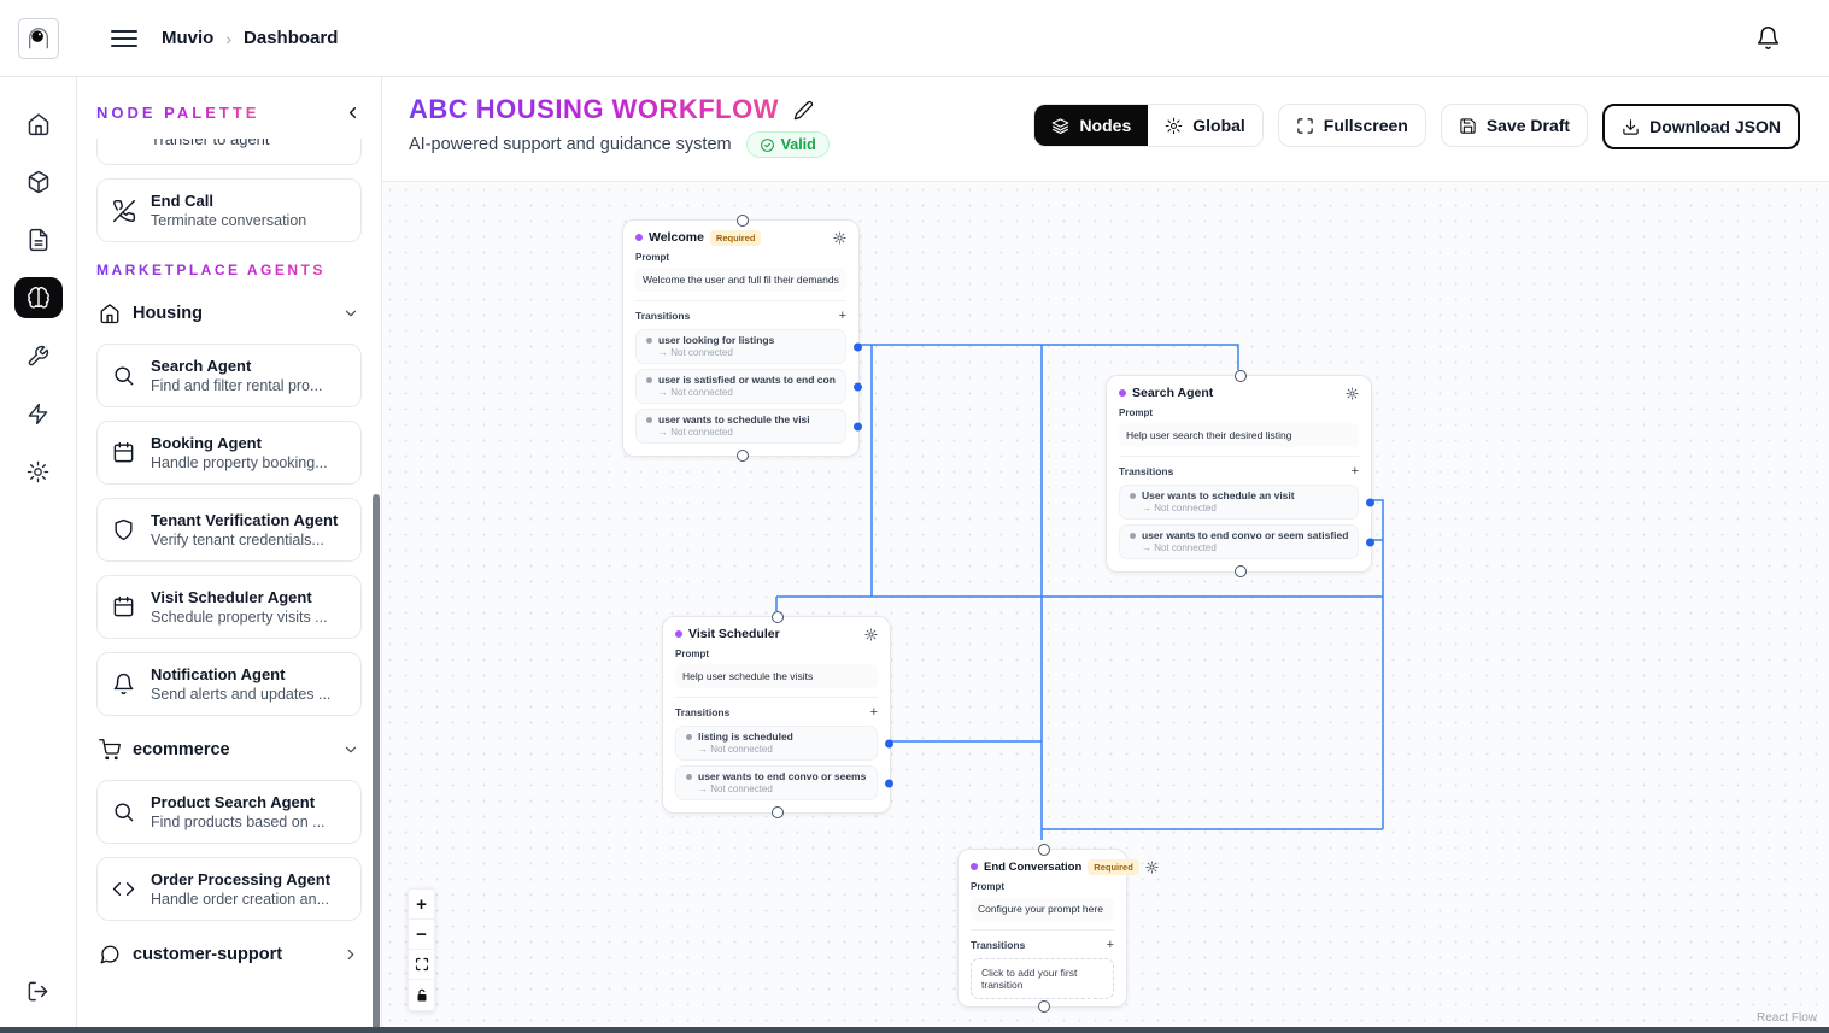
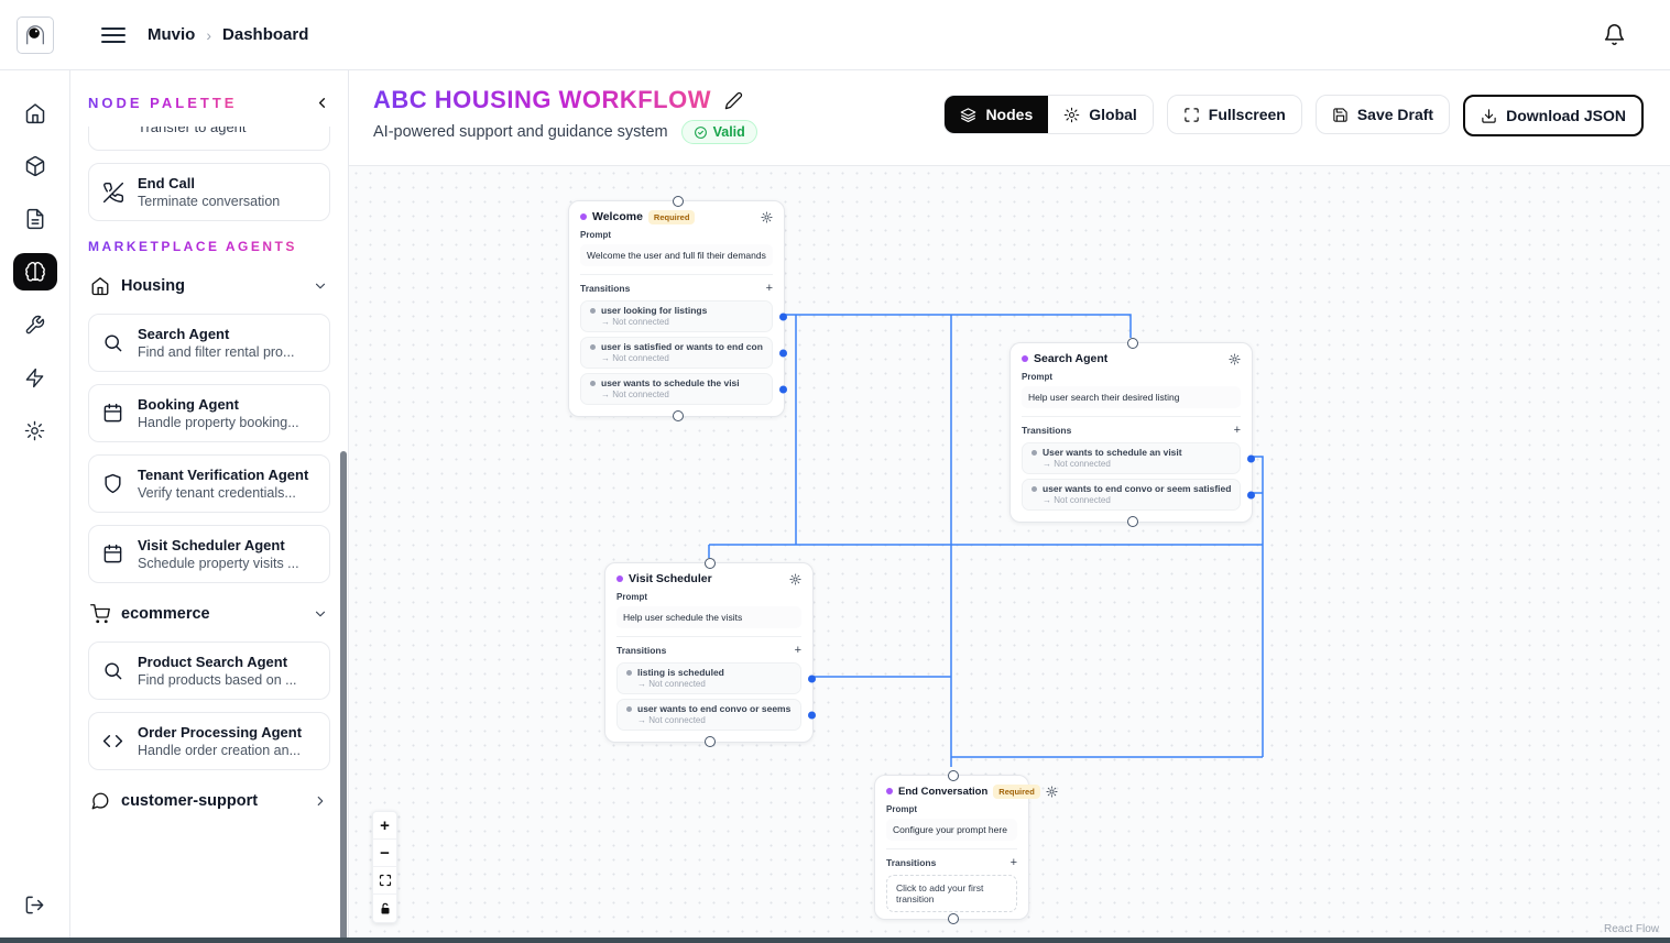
  Muvio
  ›
  Dashboard
  NODE PALETTE
  Transfer to agent
  End Call
  Terminate conversation
  MARKETPLACE AGENTS
  Housing
  Search Agent
  Find and filter rental pro...
  Booking Agent
  Handle property booking...
  Tenant Verification Agent
  Verify tenant credentials...
  Visit Scheduler Agent
  Schedule property visits ...
- Notification Agent
- Send alerts and updates ...
  ecommerce
  Product Search Agent
  Find products based on ...
  Order Processing Agent
  Handle order creation an...
  customer-support
  ABC HOUSING WORKFLOW
  AI-powered support and guidance system
  Valid
  Nodes
  Global
  Fullscreen
  Save Draft
  Download JSON
  Welcome
  Required
  Prompt
  Welcome the user and full fil their demands
  Transitions
  +
  user looking for listings
  → Not connected
  user is satisfied or wants to end con
  → Not connected
  user wants to schedule the visi
  → Not connected
  Search Agent
  Prompt
  Help user search their desired listing
  Transitions
  +
  User wants to schedule an visit
  → Not connected
  user wants to end convo or seem satisfied
  → Not connected
  Visit Scheduler
  Prompt
  Help user schedule the visits
  Transitions
  +
  listing is scheduled
  → Not connected
  user wants to end convo or seems
  → Not connected
  End Conversation
  Required
  Prompt
  Configure your prompt here
  Transitions
  +
  Click to add your first transition
  +
  −
  React Flow
